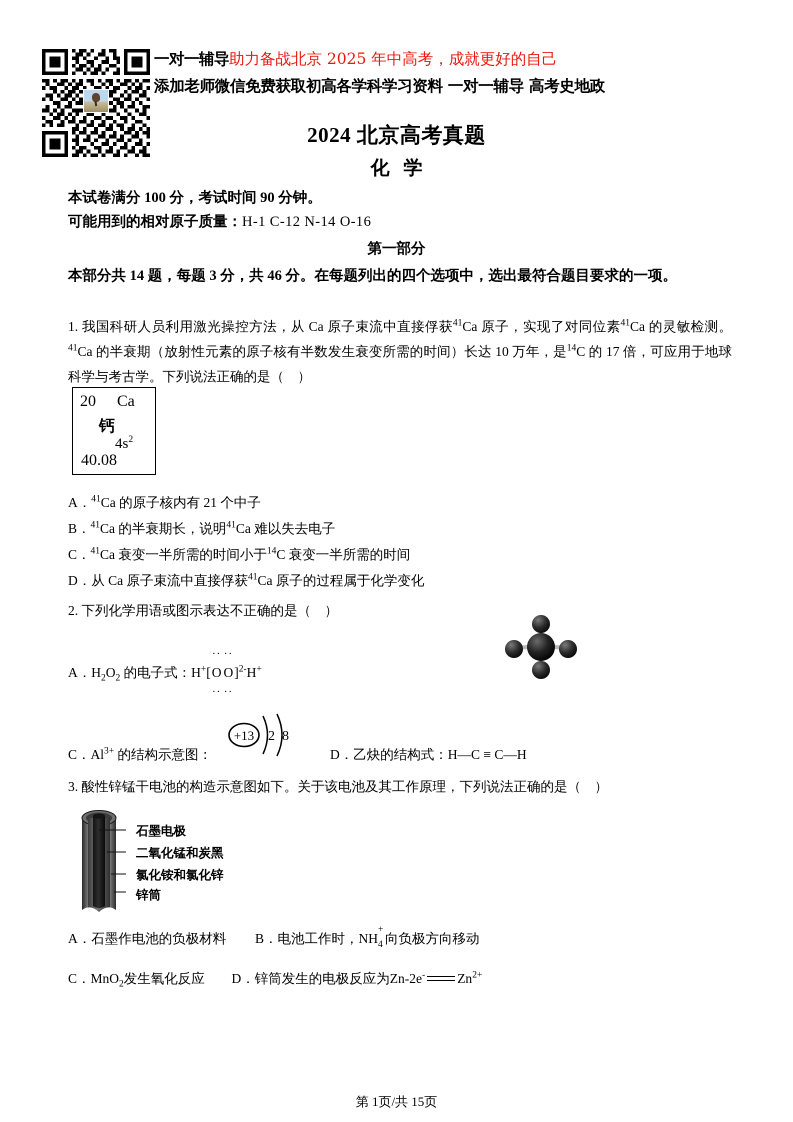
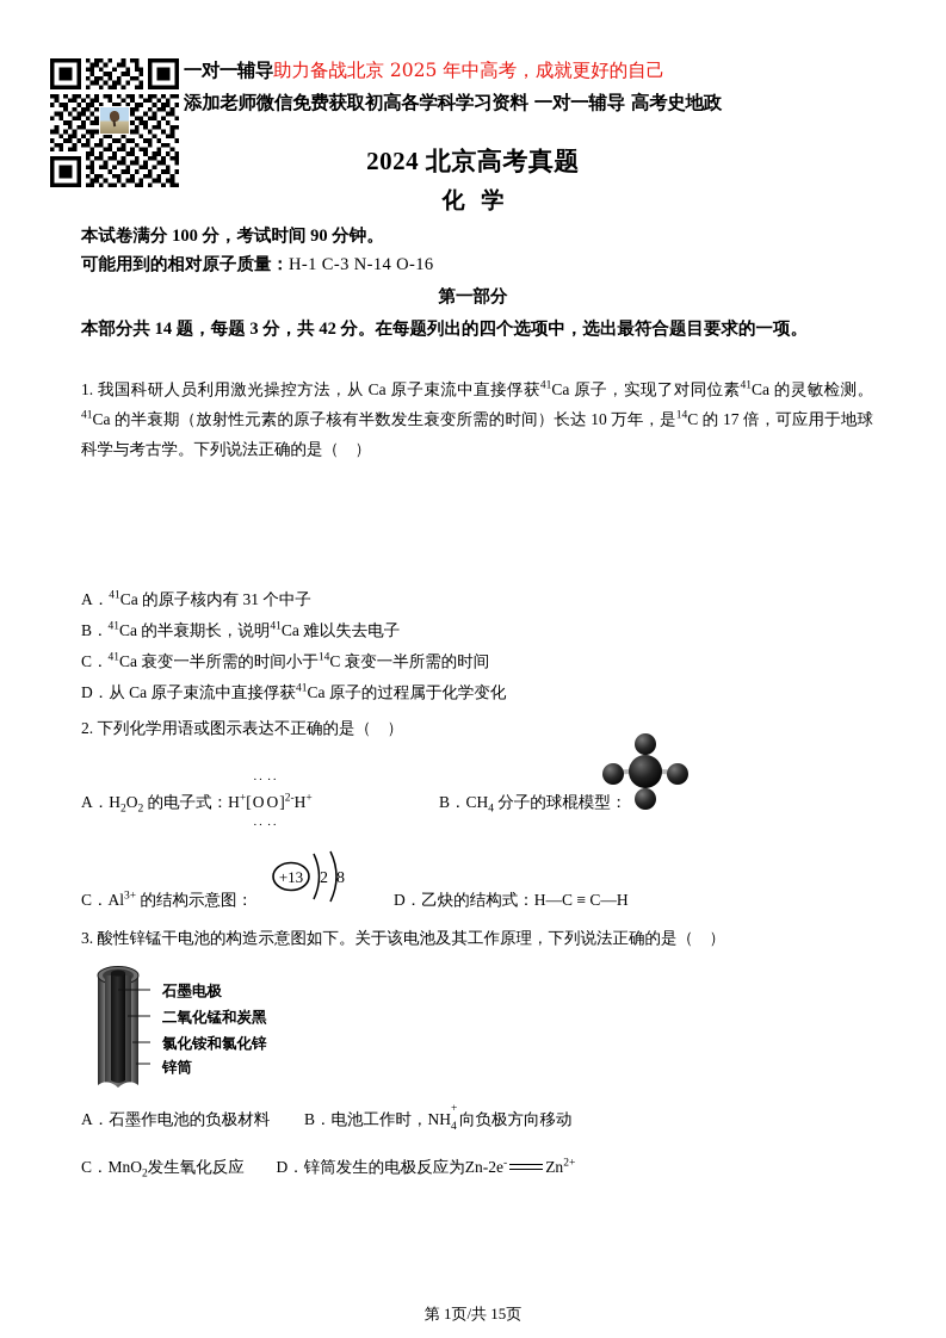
  一对一辅导助力备战北京 2025 年中高考，成就更好的自己
  添加老师微信免费获取初高各学科学习资料 一对一辅导 高考史地政
  2024 北京高考真题
  化学
  本试卷满分 100 分，考试时间 90 分钟。
- 可能用到的相对原子质量：H-1 C-12 N-14 O-16
+ 可能用到的相对原子质量：H-1 C-3 N-14 O-16
  第一部分
- 本部分共 14 题，每题 3 分，共 46 分。在每题列出的四个选项中，选出最符合题目要求的一项。
+ 本部分共 14 题，每题 3 分，共 42 分。在每题列出的四个选项中，选出最符合题目要求的一项。
  1. 我国科研人员利用激光操控方法，从 Ca 原子束流中直接俘获41Ca 原子，实现了对同位素41Ca 的灵敏检测。41Ca 的半衰期（放射性元素的原子核有半数发生衰变所需的时间）长达 10 万年，是14C 的 17 倍，可应用于地球科学与考古学。下列说法正确的是（ ）
- 20
- Ca
- 钙
- 4s2
- 40.08
- A．41Ca 的原子核内有 21 个中子
+ A．41Ca 的原子核内有 31 个中子
  B．41Ca 的半衰期长，说明41Ca 难以失去电子
  C．41Ca 衰变一半所需的时间小于14C 衰变一半所需的时间
  D．从 Ca 原子束流中直接俘获41Ca 原子的过程属于化学变化
  2. 下列化学用语或图示表达不正确的是（ ）
  A．H2O2 的电子式：H+[
  ··
  O
  ··
  ··
  O
  ··
  ]2-H+
+ B．CH4 分子的球棍模型：
  C．Al3+ 的结构示意图：
  +13
  2
  8
  D．乙炔的结构式：H—C ≡ C—H
  3. 酸性锌锰干电池的构造示意图如下。关于该电池及其工作原理，下列说法正确的是（ ）
  石墨电极
  二氧化锰和炭黑
  氯化铵和氯化锌
  锌筒
  A．石墨作电池的负极材料 B．电池工作时，NH
  4
  +
  向负极方向移动
  C．MnO2发生氧化反应 D．锌筒发生的电极反应为Zn-2e- Zn2+
  第 1页/共 15页
